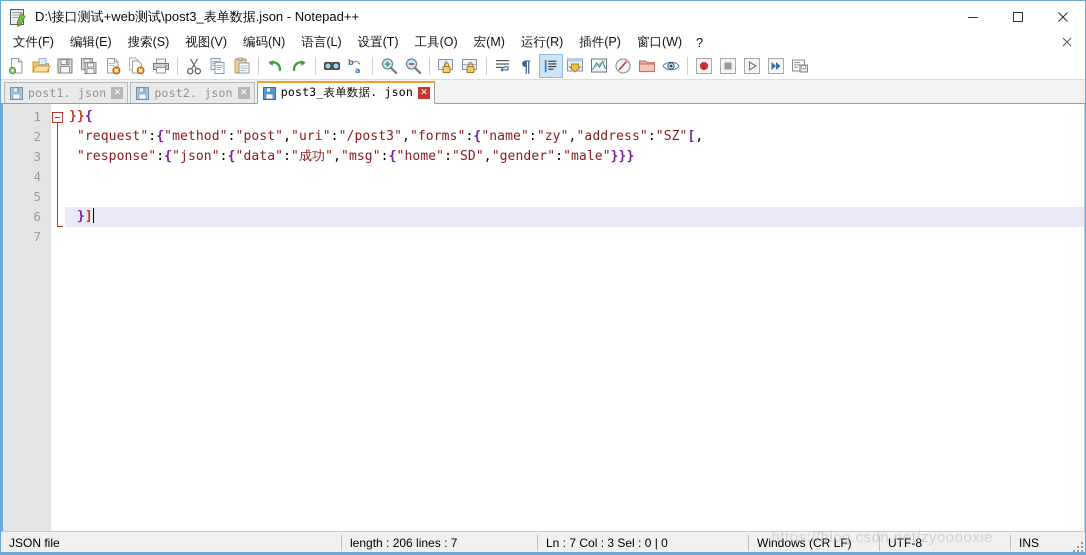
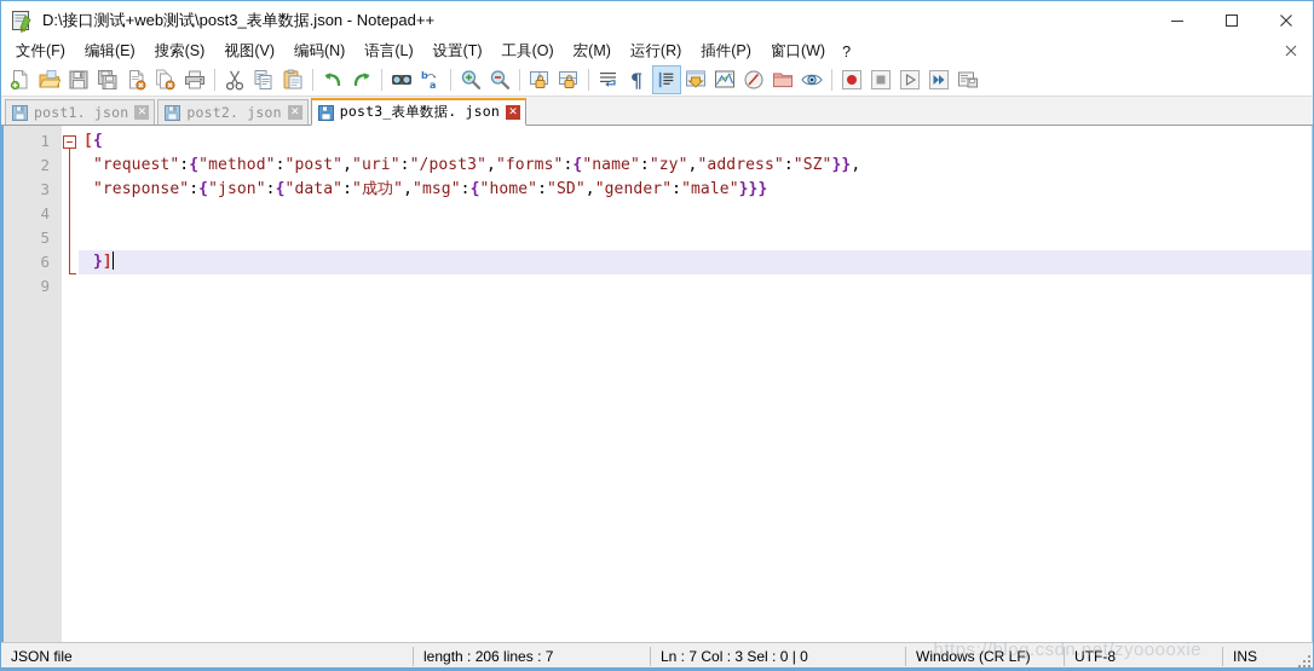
  D:\接口测试+web测试\post3_表单数据.json - Notepad++
  文件(F)
  编辑(E)
  搜索(S)
  视图(V)
  编码(N)
  语言(L)
  设置(T)
  工具(O)
  宏(M)
  运行(R)
  插件(P)
  窗口(W)
  ?
  b
  a
  ¶
  post1. json
  ✕
  post2. json
  ✕
  post3_表单数据. json
  ✕
  1
  2
  3
  4
  5
  6
- 7
+ 9
- }}{
+ [{
- "request":{"method":"post","uri":"/post3","forms":{"name":"zy","address":"SZ"[,
+ "request":{"method":"post","uri":"/post3","forms":{"name":"zy","address":"SZ"}},
  "response":{"json":{"data":"成功","msg":{"home":"SD","gender":"male"}}}
  }]
  JSON file
  length : 206 lines : 7
  Ln : 7 Col : 3 Sel : 0 | 0
  Windows (CR LF)
  UTF-8
  INS
  https://blog.csdn.net/zyooooxie
